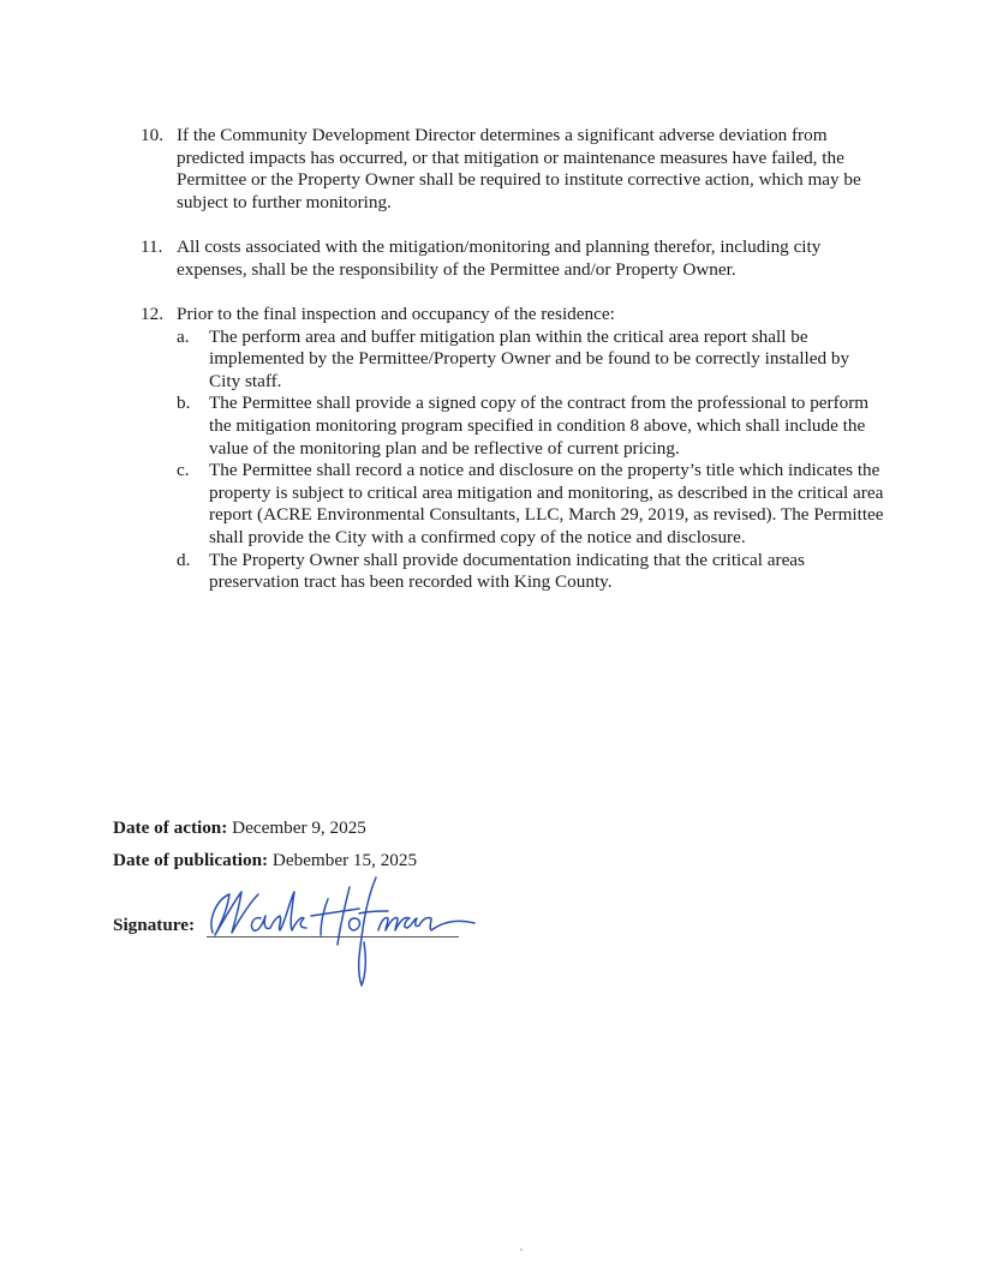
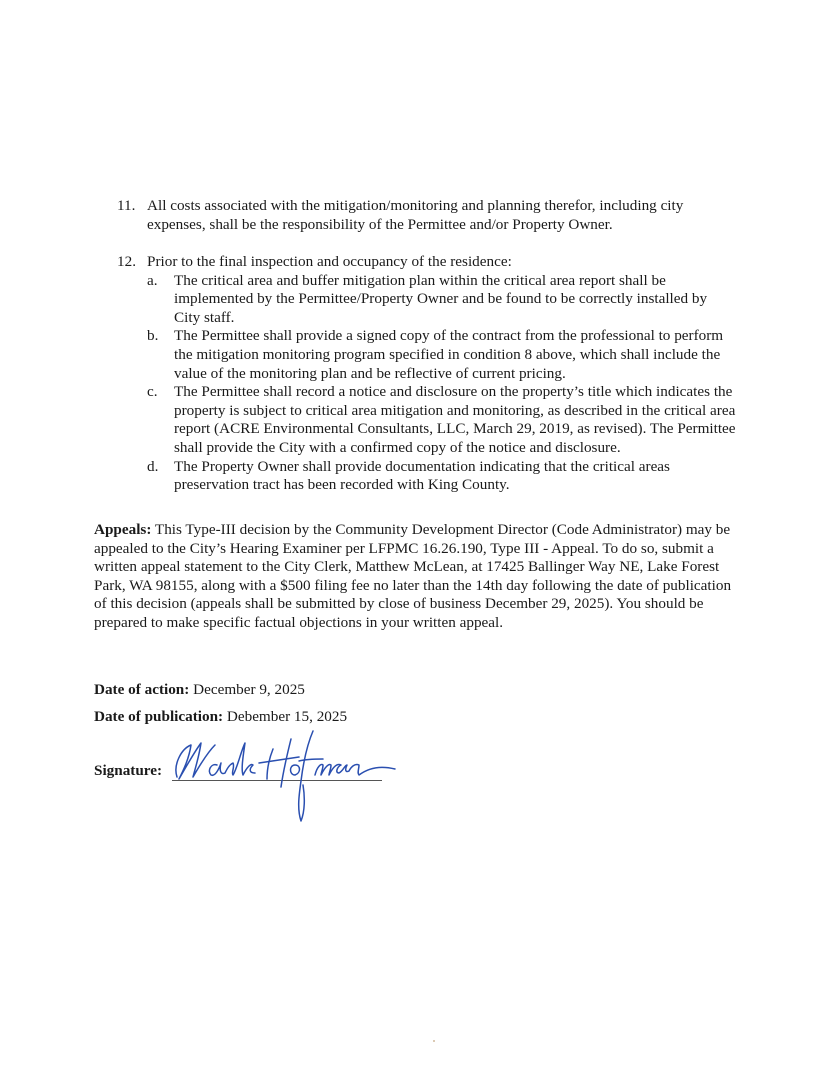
- 10.
- If the Community Development Director determines a significant adverse deviation from predicted impacts has occurred, or that mitigation or maintenance measures have failed, the Permittee or the Property Owner shall be required to institute corrective action, which may be subject to further monitoring.
  11.
  All costs associated with the mitigation/monitoring and planning therefor, including city expenses, shall be the responsibility of the Permittee and/or Property Owner.
  12.
  Prior to the final inspection and occupancy of the residence:
  a.
- The perform area and buffer mitigation plan within the critical area report shall be implemented by the Permittee/Property Owner and be found to be correctly installed by City staff.
+ The critical area and buffer mitigation plan within the critical area report shall be implemented by the Permittee/Property Owner and be found to be correctly installed by City staff.
  b.
  The Permittee shall provide a signed copy of the contract from the professional to perform the mitigation monitoring program specified in condition 8 above, which shall include the value of the monitoring plan and be reflective of current pricing.
  c.
  The Permittee shall record a notice and disclosure on the property’s title which indicates the property is subject to critical area mitigation and monitoring, as described in the critical area report (ACRE Environmental Consultants, LLC, March 29, 2019, as revised). The Permittee shall provide the City with a confirmed copy of the notice and disclosure.
  d.
  The Property Owner shall provide documentation indicating that the critical areas preservation tract has been recorded with King County.
+ Appeals: This Type-III decision by the Community Development Director (Code Administrator) may be appealed to the City’s Hearing Examiner per LFPMC 16.26.190, Type III - Appeal. To do so, submit a written appeal statement to the City Clerk, Matthew McLean, at 17425 Ballinger Way NE, Lake Forest Park, WA 98155, along with a $500 filing fee no later than the 14th day following the date of publication of this decision (appeals shall be submitted by close of business December 29, 2025). You should be prepared to make specific factual objections in your written appeal.
  Date of action: December 9, 2025
  Date of publication: Debember 15, 2025
  Signature:
